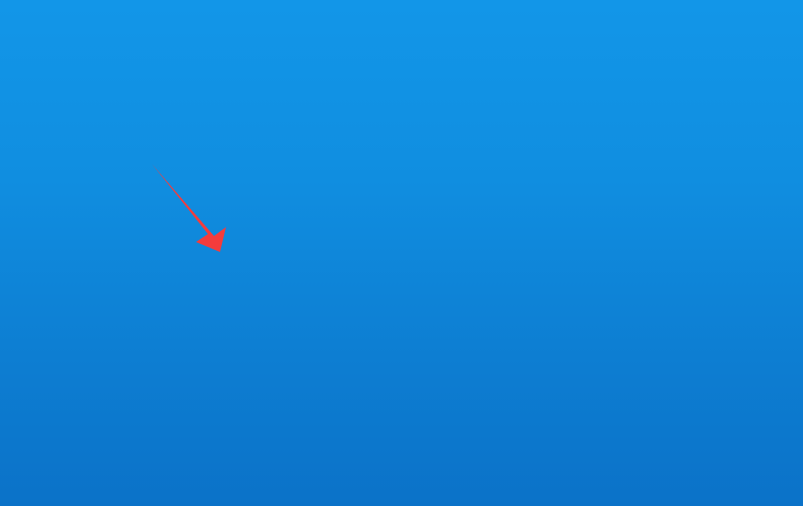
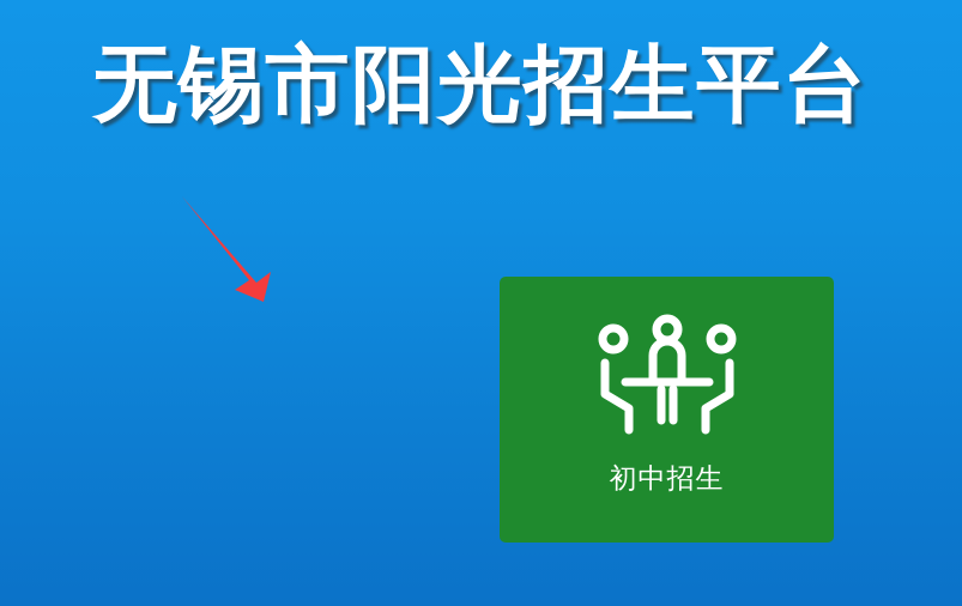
+ 无锡市阳光招生平台
+ 初中招生
